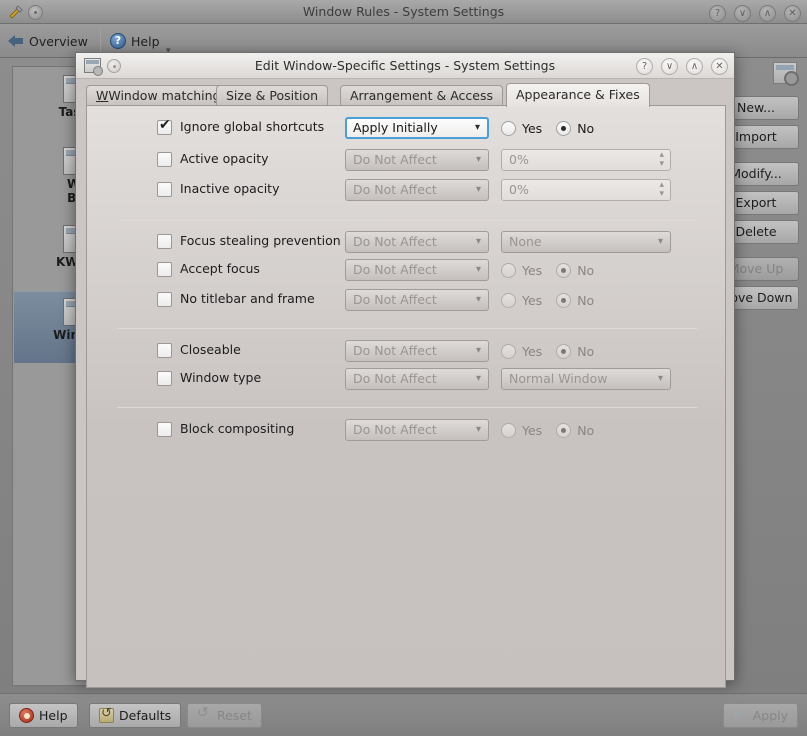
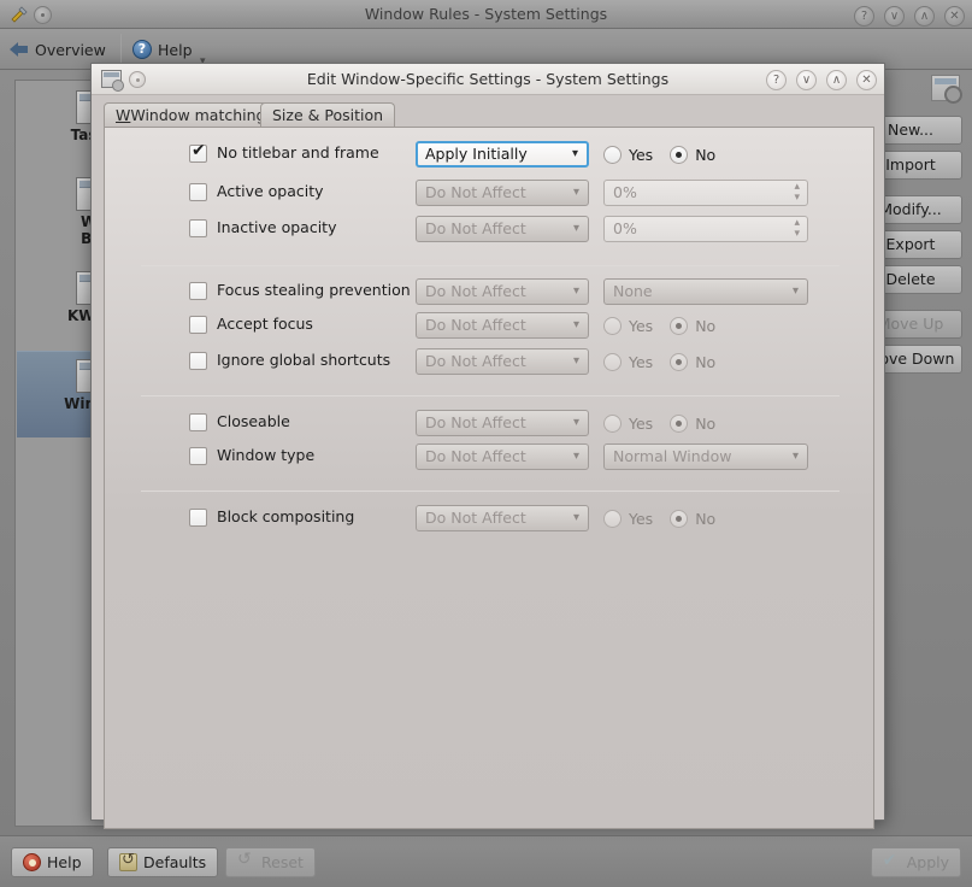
  Window Rules - System Settings
  ? ∨ ∧ ✕
  Overview
  ?
  Help
  ▾
  New...
  Import
  Modify...
  Export
  Delete
  ove Up
  ve Down
  Help
  Defaults
  Reset
  Apply
  Edit Window-Specific Settings - System Settings
  ? ∨ ∧ ✕
  WWindow matchin
  Size & Position
- Arrangement & Access
- Appearance & Fixes
- Ignore global shortcuts
+ No titlebar and frame
  Apply Initially
  ▾
  Yes
  No
  Active opacity
  Do Not Affect
  ▾
  0%
  ▴
  ▾
  Inactive opacity
  Do Not Affect
  ▾
  0%
  ▴
  ▾
  Focus stealing prevention
  Do Not Affect
  ▾
  None
  ▾
  Accept focus
  Do Not Affect
  ▾
  Yes
  No
- No titlebar and frame
+ Ignore global shortcuts
  Do Not Affect
  ▾
  Yes
  No
  Closeable
  Do Not Affect
  ▾
  Yes
  No
  Window type
  Do Not Affect
  ▾
  Normal Window
  ▾
  Block compositing
  Do Not Affect
  ▾
  Yes
  No
